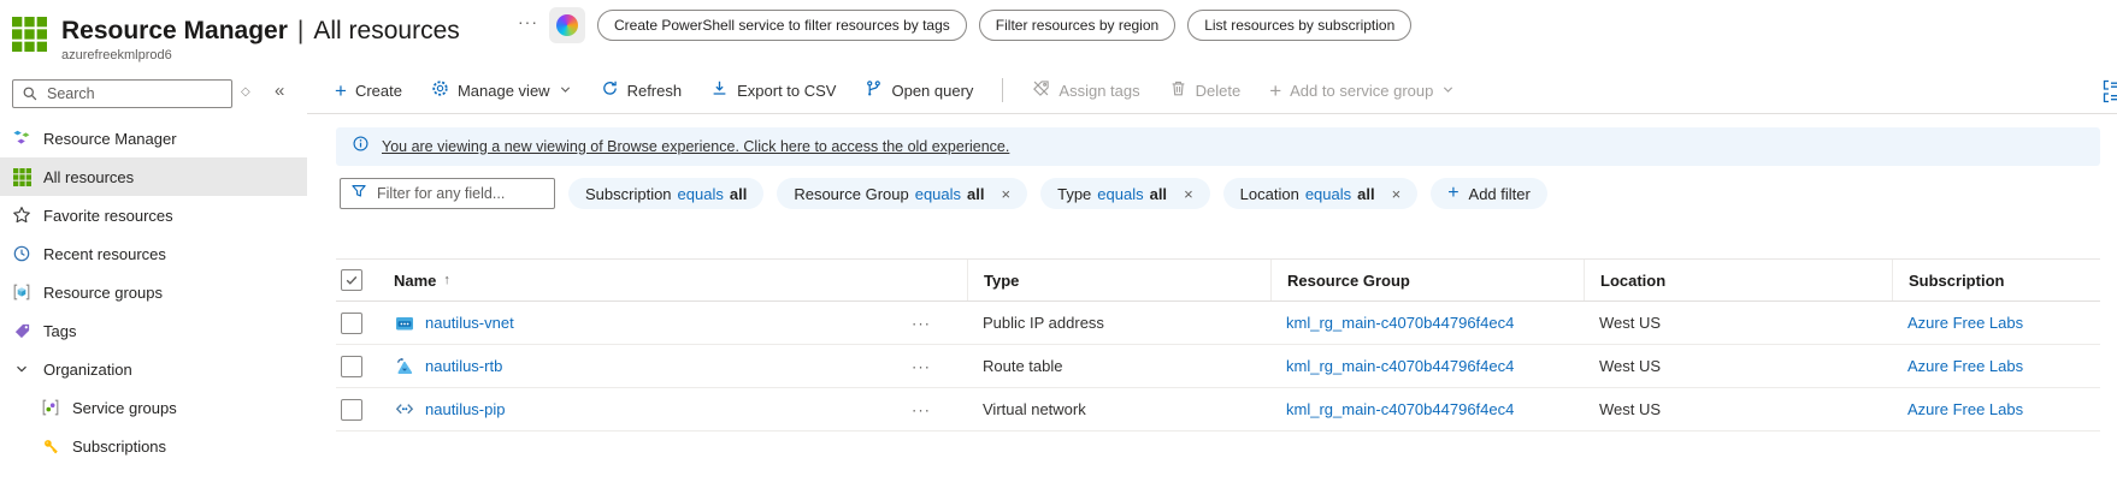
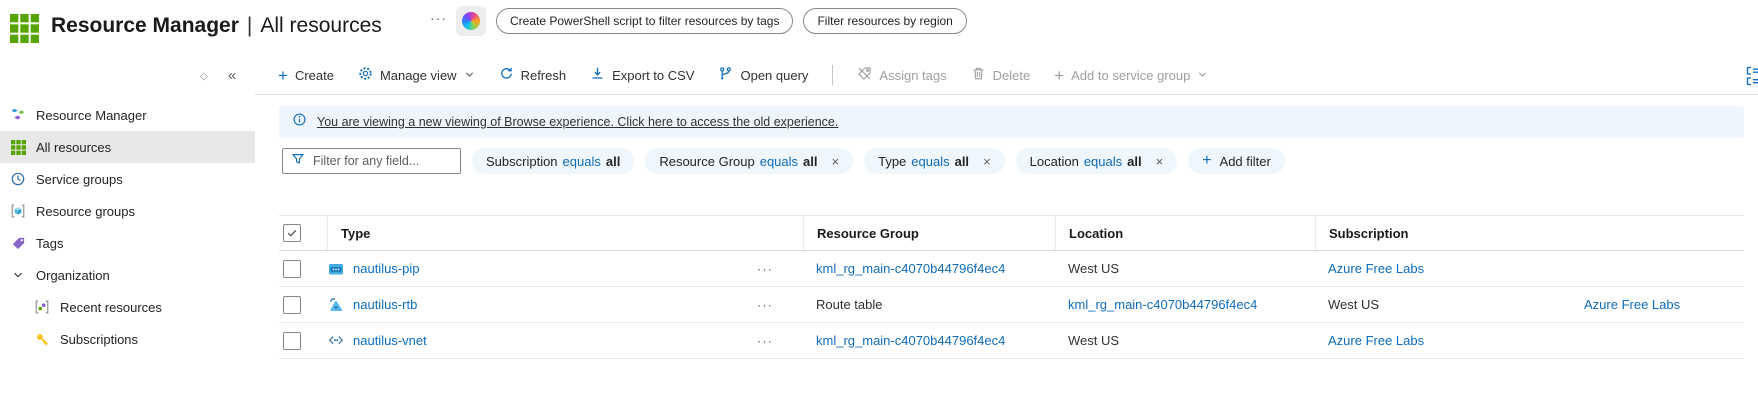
  Resource Manager
  |
  All resources
- azurefreekmlprod6
  ···
- Create PowerShell service to filter resources by tags
+ Create PowerShell script to filter resources by tags
  Filter resources by region
- List resources by subscription
- Search
  ◇
  «
  Resource Manager
  All resources
- Favorite resources
- Recent resources
+ Service groups
  Resource groups
  Tags
  Organization
- Service groups
+ Recent resources
  Subscriptions
  +
  Create
  Manage view
  Refresh
  Export to CSV
  Open query
  Assign tags
  Delete
  +
  Add to service group
  You are viewing a new viewing of Browse experience. Click here to access the old experience.
  Filter for any field...
  Subscription
  equals
  all
  Resource Group
  equals
  all
  ×
  Type
  equals
  all
  ×
  Location
  equals
  all
  ×
  +
  Add filter
- Name
- ↑
  Type
  Resource Group
  Location
  Subscription
- nautilus-vnet
+ nautilus-pip
  ···
- Public IP address
  kml_rg_main-c4070b44796f4ec4
  West US
  Azure Free Labs
  nautilus-rtb
  ···
  Route table
  kml_rg_main-c4070b44796f4ec4
  West US
  Azure Free Labs
- nautilus-pip
+ nautilus-vnet
  ···
- Virtual network
  kml_rg_main-c4070b44796f4ec4
  West US
  Azure Free Labs
